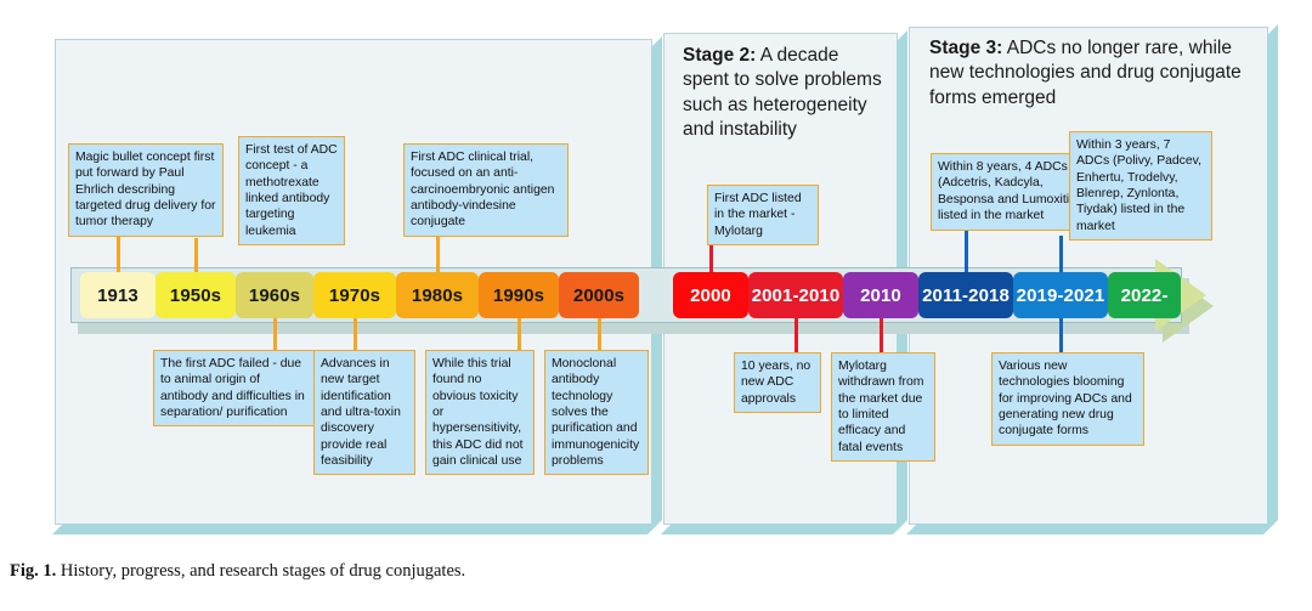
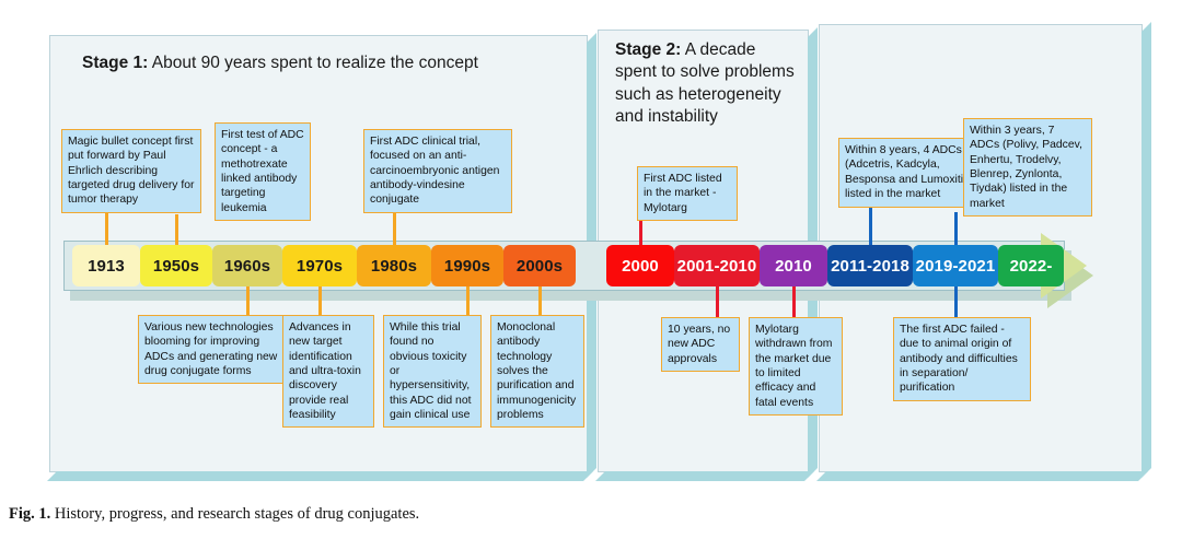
+ Stage 1: About 90 years spent to realize the concept
  Stage 2: A decade spent to solve problems such as heterogeneity and instability
- Stage 3: ADCs no longer rare, while new technologies and drug conjugate forms emerged
  1913
  1950s
  1960s
  1970s
  1980s
  1990s
  2000s
  2000
  2001-2010
  2010
  2011-2018
  2019-2021
  2022-
  Magic bullet concept first put forward by Paul Ehrlich describing targeted drug delivery for tumor therapy
  First test of ADC concept - a methotrexate linked antibody targeting leukemia
  First ADC clinical trial, focused on an anti-carcinoembryonic antigen antibody-vindesine conjugate
  First ADC listed in the market - Mylotarg
  Within 8 years, 4 ADCs (Adcetris, Kadcyla, Besponsa and Lumoxiti listed in the market
  Within 3 years, 7 ADCs (Polivy, Padcev, Enhertu, Trodelvy, Blenrep, Zynlonta, Tiydak) listed in the market
- The first ADC failed - due to animal origin of antibody and difficulties in separation/ purification
+ Various new technologies blooming for improving ADCs and generating new drug conjugate forms
  Advances in new target identification and ultra-toxin discovery provide real feasibility
  While this trial found no obvious toxicity or hypersensitivity, this ADC did not gain clinical use
  Monoclonal antibody technology solves the purification and immunogenicity problems
  10 years, no new ADC approvals
  Mylotarg withdrawn from the market due to limited efficacy and fatal events
- Various new technologies blooming for improving ADCs and generating new drug conjugate forms
+ The first ADC failed - due to animal origin of antibody and difficulties in separation/ purification
  Fig. 1. History, progress, and research stages of drug conjugates.
